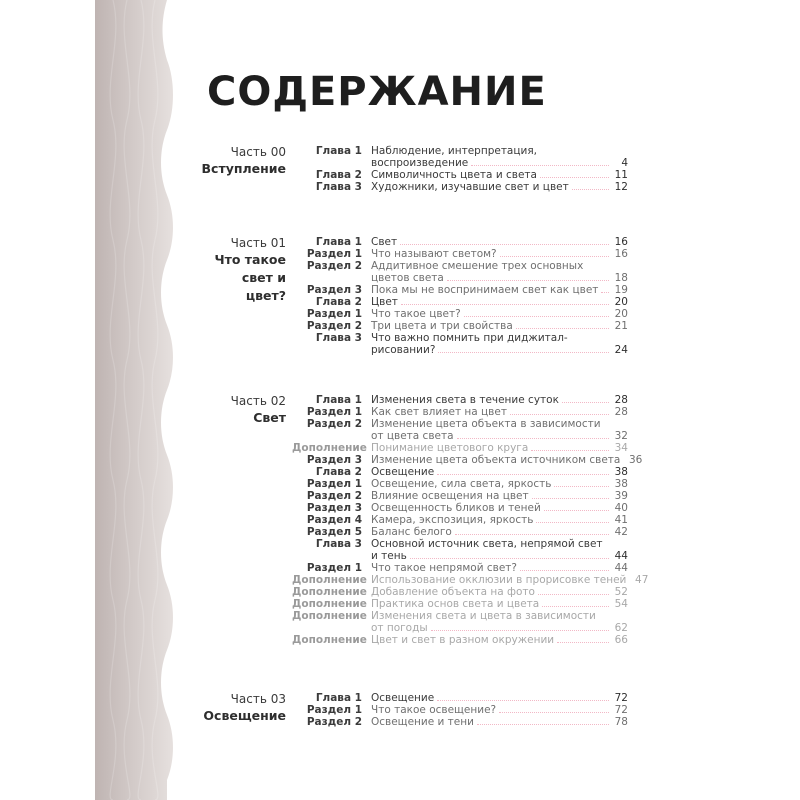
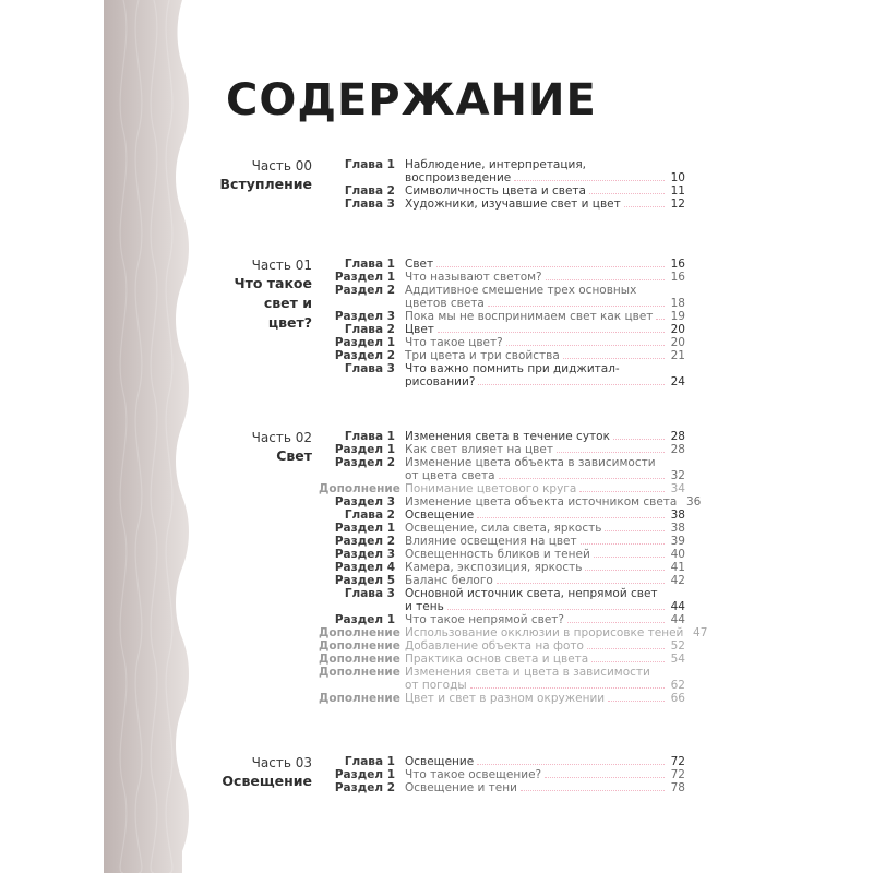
  СОДЕРЖАНИЕ
  Часть 00
  Вступление
  Глава 1
  Наблюдение, интерпретация,
  воспроизведение
- 4
+ 10
  Глава 2
  Символичность цвета и света
  11
  Глава 3
  Художники, изучавшие свет и цвет
  12
  Часть 01
  Что такое
  свет и цвет?
  Глава 1
  Свет
  16
  Раздел 1
  Что называют светом?
  16
  Раздел 2
  Аддитивное смешение трех основных
  цветов света
  18
  Раздел 3
  Пока мы не воспринимаем свет как цвет
  19
  Глава 2
  Цвет
  20
  Раздел 1
  Что такое цвет?
  20
  Раздел 2
  Три цвета и три свойства
  21
  Глава 3
  Что важно помнить при диджитал-
  рисовании?
  24
  Часть 02
  Свет
  Глава 1
  Изменения света в течение суток
  28
  Раздел 1
  Как свет влияет на цвет
  28
  Раздел 2
  Изменение цвета объекта в зависимости
  от цвета света
  32
  Дополнение
  Понимание цветового круга
  34
  Раздел 3
  Изменение цвета объекта источником света
  36
  Глава 2
  Освещение
  38
  Раздел 1
  Освещение, сила света, яркость
  38
  Раздел 2
  Влияние освещения на цвет
  39
  Раздел 3
  Освещенность бликов и теней
  40
  Раздел 4
  Камера, экспозиция, яркость
  41
  Раздел 5
  Баланс белого
  42
  Глава 3
  Основной источник света, непрямой свет
  и тень
  44
  Раздел 1
  Что такое непрямой свет?
  44
  Дополнение
  Использование окклюзии в прорисовке теней
  47
  Дополнение
  Добавление объекта на фото
  52
  Дополнение
  Практика основ света и цвета
  54
  Дополнение
  Изменения света и цвета в зависимости
  от погоды
  62
  Дополнение
  Цвет и свет в разном окружении
  66
  Часть 03
  Освещение
  Глава 1
  Освещение
  72
  Раздел 1
  Что такое освещение?
  72
  Раздел 2
  Освещение и тени
  78
